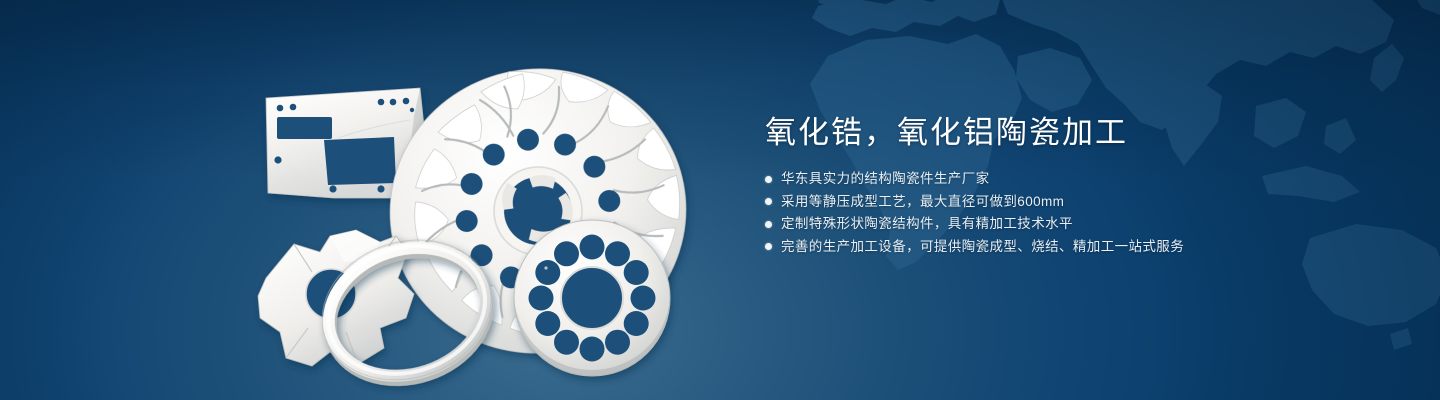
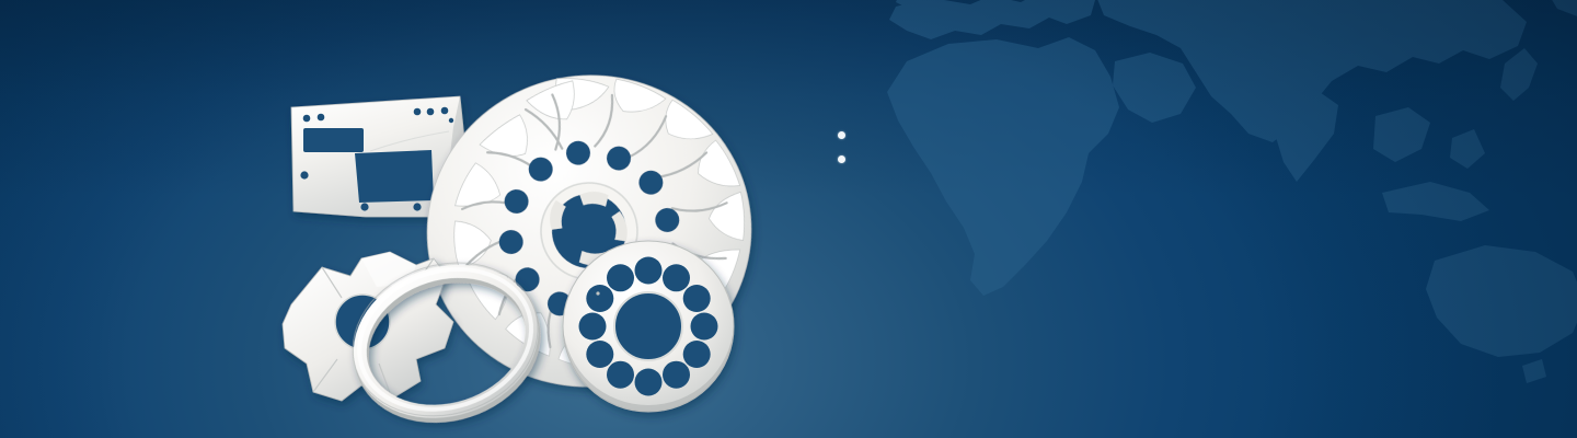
- 氧化锆，氧化铝陶瓷加工
- 华东具实力的结构陶瓷件生产厂家
- 采用等静压成型工艺，最大直径可做到600mm
- 定制特殊形状陶瓷结构件，具有精加工技术水平
- 完善的生产加工设备，可提供陶瓷成型、烧结、精加工一站式服务
